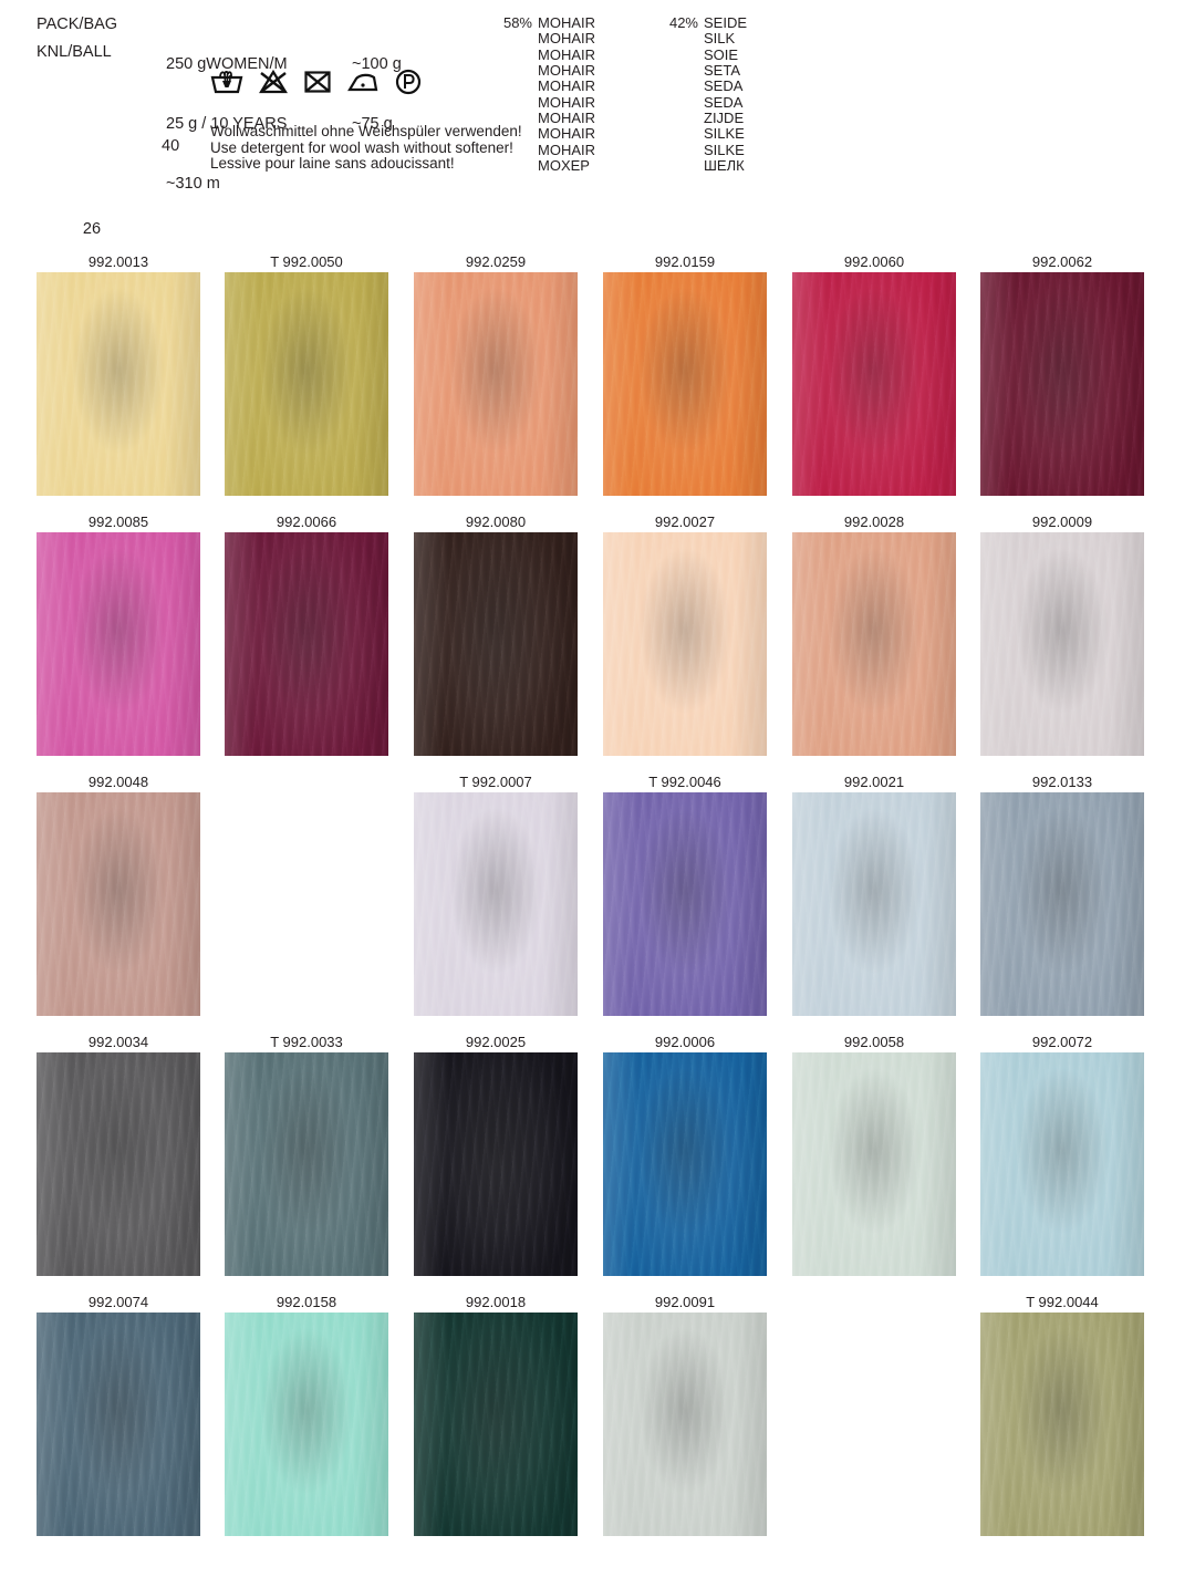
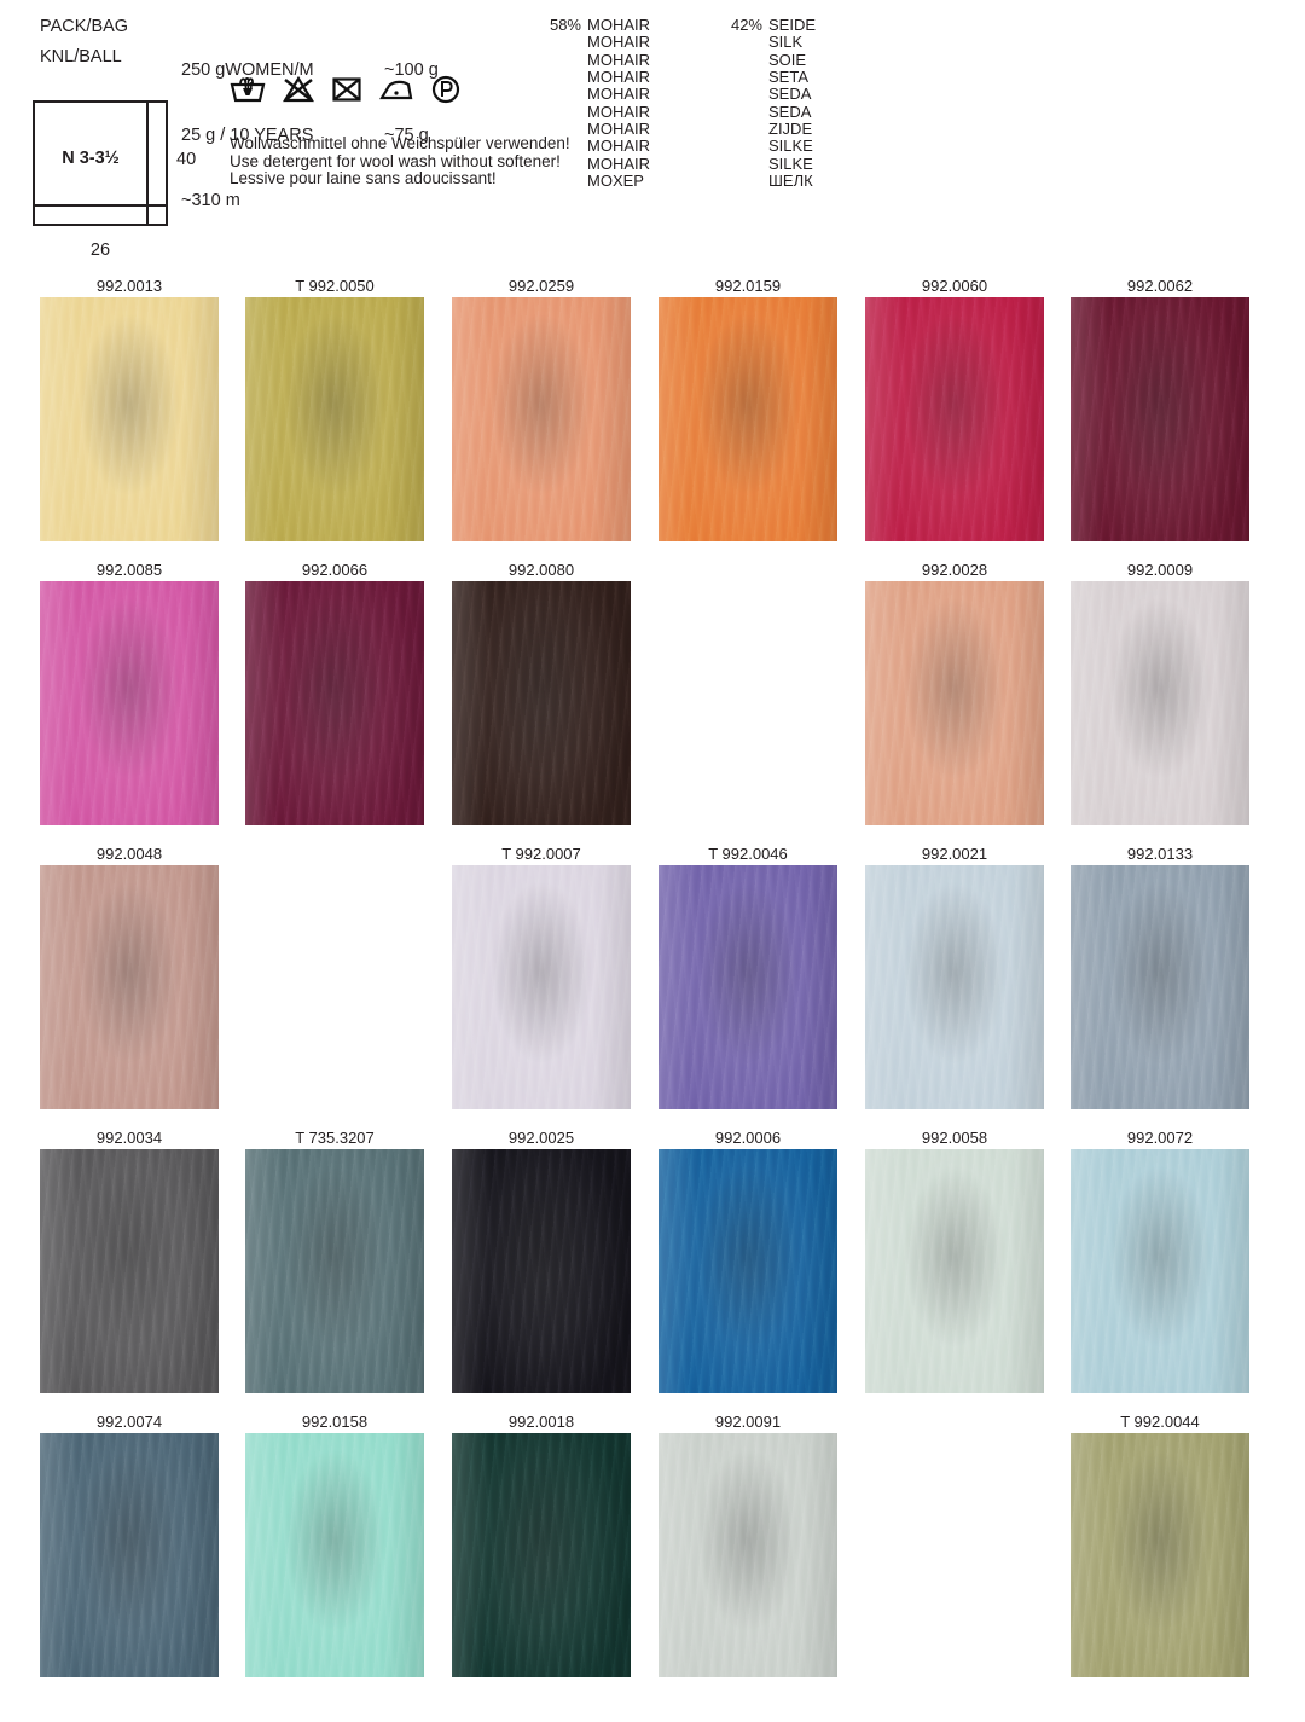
  PACK/BAG
  KNL/BALL
  250 gWOMEN/M
  25 g / 10 YEARS
  ~310 m
  ~100 g
  ~75 g
  58%
  MOHAIR
  MOHAIR
  MOHAIR
  MOHAIR
  MOHAIR
  MOHAIR
  MOHAIR
  MOHAIR
  MOHAIR
  MOXEP
  42%
  SEIDE
  SILK
  SOIE
  SETA
  SEDA
  SEDA
  ZIJDE
  SILKE
  SILKE
  ШЕЛК
+ N 3-3½
  40
  26
  Wollwaschmittel ohne Weichspüler verwenden!
  Use detergent for wool wash without softener!
  Lessive pour laine sans adoucissant!
  992.0013
  T 992.0050
  992.0259
  992.0159
  992.0060
  992.0062
  992.0085
  992.0066
  992.0080
- 992.0027
  992.0028
  992.0009
  992.0048
  T 992.0007
  T 992.0046
  992.0021
  992.0133
  992.0034
- T 992.0033
+ T 735.3207
  992.0025
  992.0006
  992.0058
  992.0072
  992.0074
  992.0158
  992.0018
  992.0091
  T 992.0044
